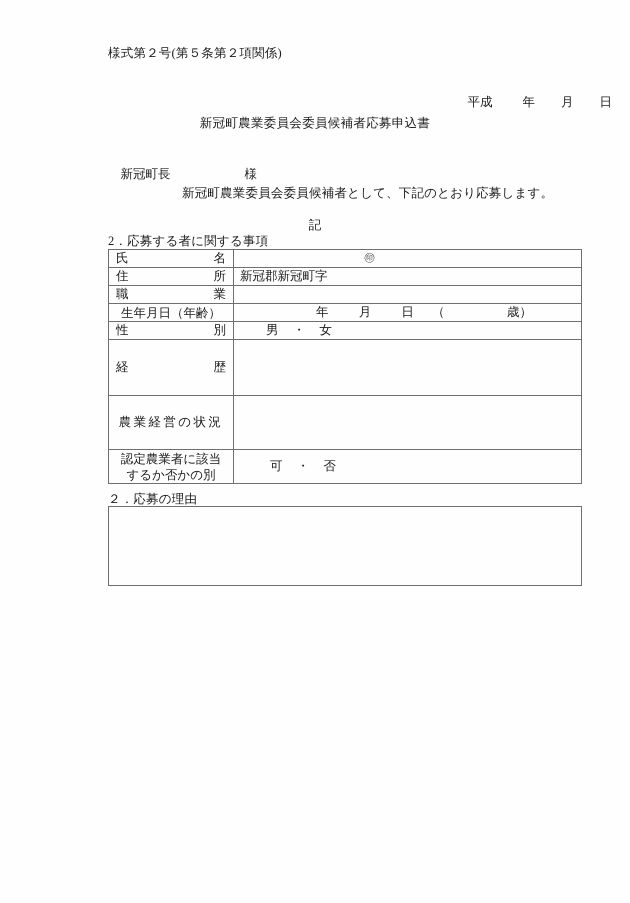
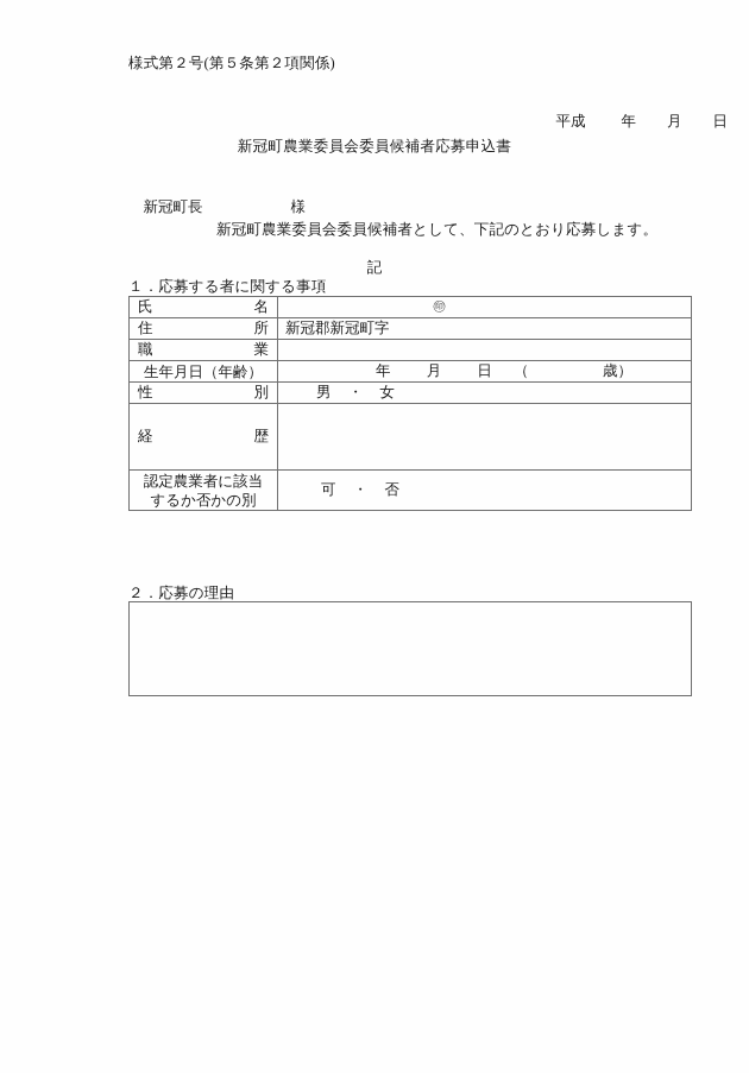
  様式第２号(第５条第２項関係)
  平成 年 月 日
  新冠町農業委員会委員候補者応募申込書
  新冠町長 様
  新冠町農業委員会委員候補者として、下記のとおり応募します。
  記
- 2．応募する者に関する事項
+ １．応募する者に関する事項
  氏 名	㊞
  住 所	新冠郡新冠町字
  職 業
  生年月日（年齢）	年 月 日 （ 歳）
  性 別	男 ・ 女
  経 歴
- 農業経営の状況
  認定農業者に該当 するか否かの別	可 ・ 否
  ２．応募の理由
